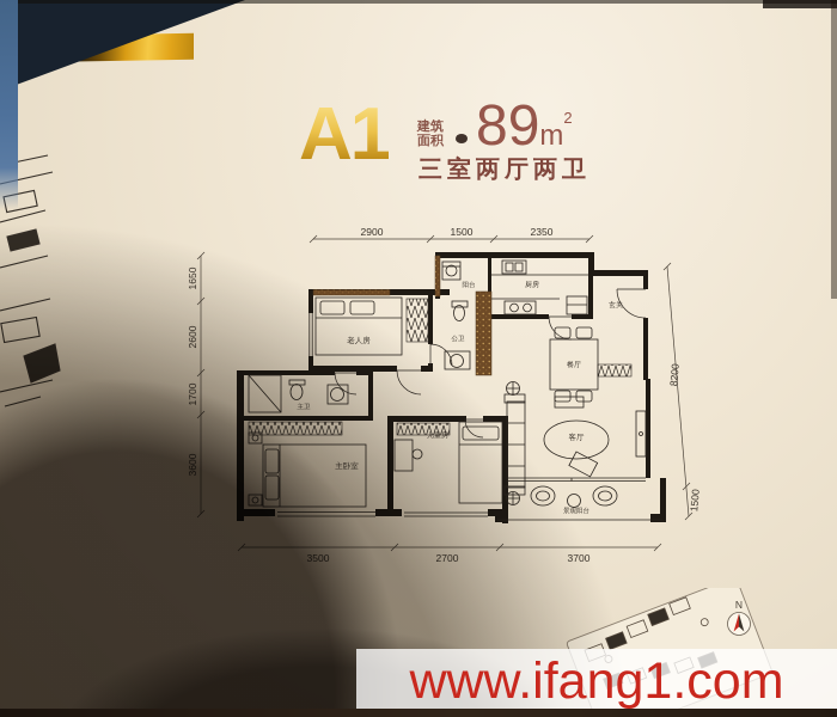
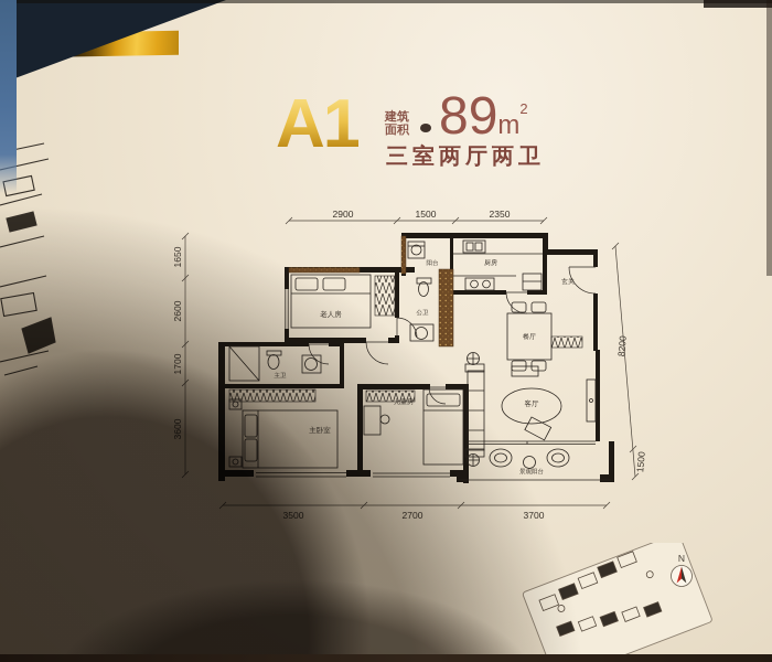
- www.ifang1.com
